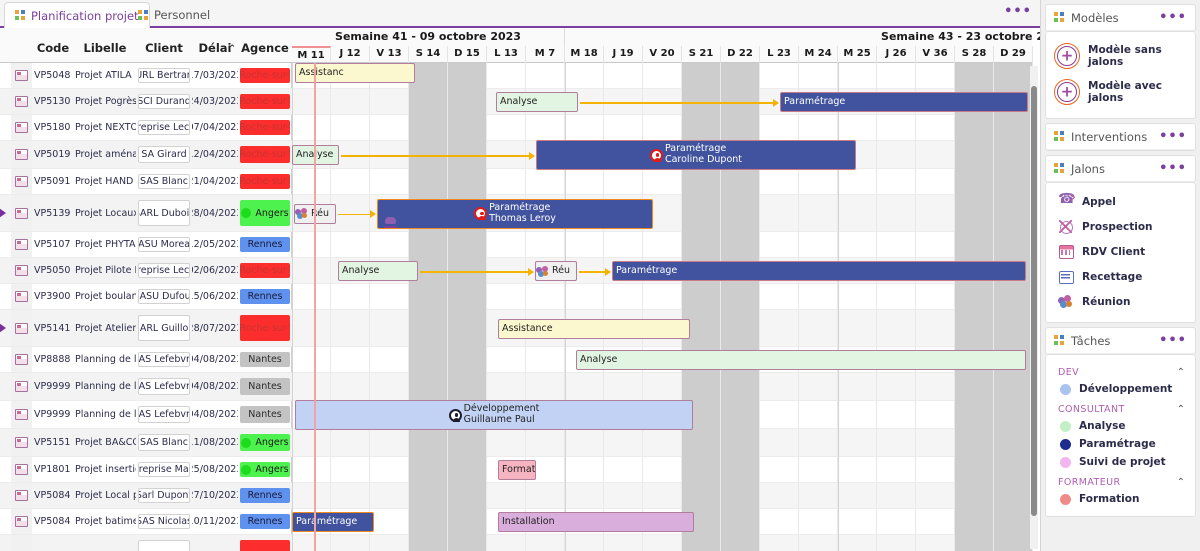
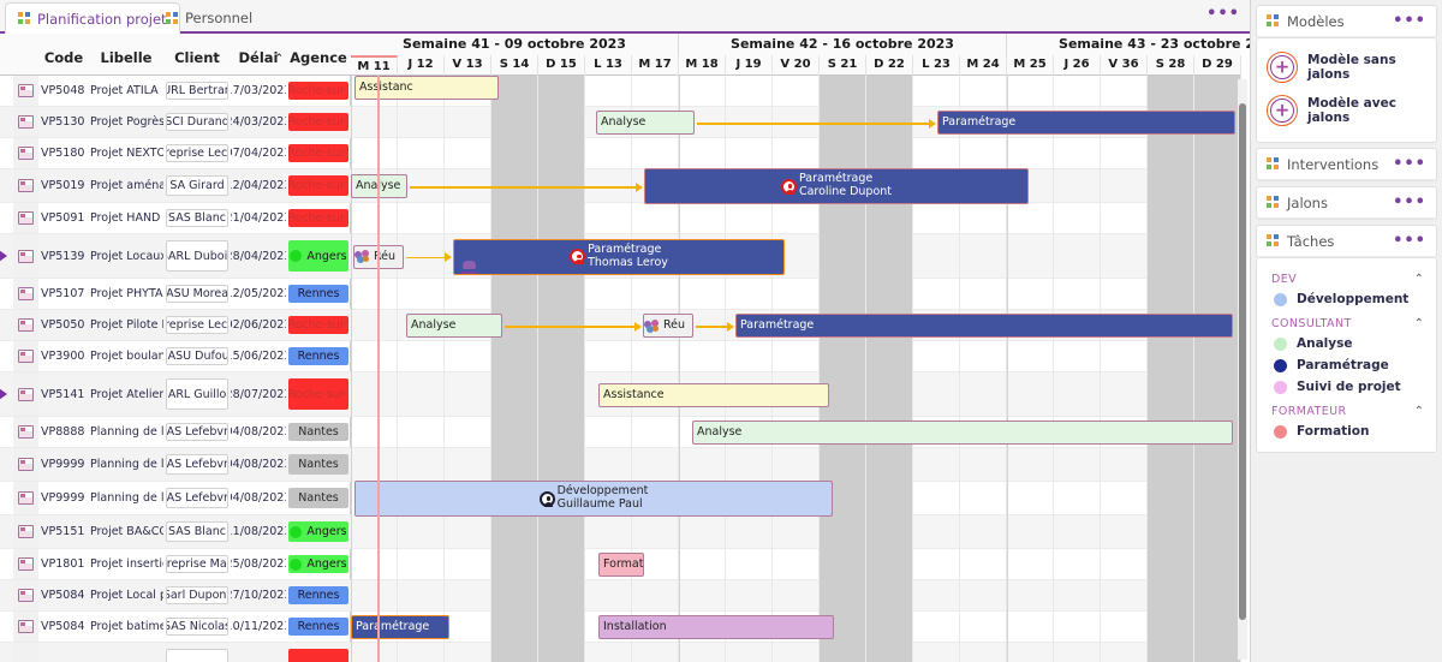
  Planification projet
  Personnel
  •••
  Code
  Libelle
  Client
  Délai
  ⌃
  Agence
  VP5048
  Projet ATILA
  URL Bertran
  7/03/202
  VP5130
  Projet Pogrès
  SCI Durand
  4/03/202
  VP5180
  Projet NEXTO
  7/04/202
  VP5019
  Projet aména
  SA Girard
  2/04/202
  VP5091
  Projet HAND
  SAS Blanc
  1/04/202
  VP5139
  Projet Locau
  ARL Duboi
  8/04/202
  Angers
  VP5107
  Projet PHYTA
  ASU Morea
  2/05/202
  Rennes
  VP5050
  Projet Pilote
  2/06/202
  VP3900
  Projet boulan
  ASU Dufou
  5/06/202
  Rennes
  VP5141
  Projet Atelier
  ARL Guillo
  8/07/202
  VP8888
  Planning de l
  AS Lefebvr
  4/08/202
  Nantes
  VP9999
  Planning de l
  AS Lefebvr
  4/08/202
  Nantes
  VP9999
  Planning de l
  AS Lefebvr
  4/08/202
  Nantes
  VP5151
  Projet BA&C
  SAS Blanc
  1/08/202
  Angers
  VP1801
  Projet inserti
  5/08/202
  Angers
  VP5084
  Projet Local p
  Sarl Dupon
  7/10/202
  Rennes
  VP5084
  Projet batime
  SAS Nicolas
  0/11/202
  Rennes
  Semaine 41 - 09 octobre 2023
+ Semaine 42 - 16 octobre 2023
  Semaine 43 - 23 octobre
  M 11
  J 12
  V 13
  S 14
  D 15
  L 13
- M 7
+ M 17
  M 18
  J 19
  V 20
  S 21
  D 22
  L 23
  M 24
  M 25
  J 26
  V 36
  S 28
  D 29
  Analyse
  Paramétrage
  Analyse
  Paramétrage
  Caroline Dupont
  Paramétrage
  Thomas Leroy
  Analyse
  Réu
  Paramétrage
  Assistance
  Analyse
  Développement
  Guillaume Paul
  Format
  Parmétrage
  Installation
  Assistanc
  Modèles
  •••
  +
  Modèle sans jalons
  +
  Modèle avec jalons
  Interventions
  •••
  Jalons
  •••
- Appel
- Prospection
- RDV Client
- Recettage
- Réunion
  Tâches
  •••
  DEV
  ⌃
  Développement
  CONSULTANT
  ⌃
  Analyse
  Paramétrage
  Suivi de projet
  FORMATEUR
  ⌃
  Formation
